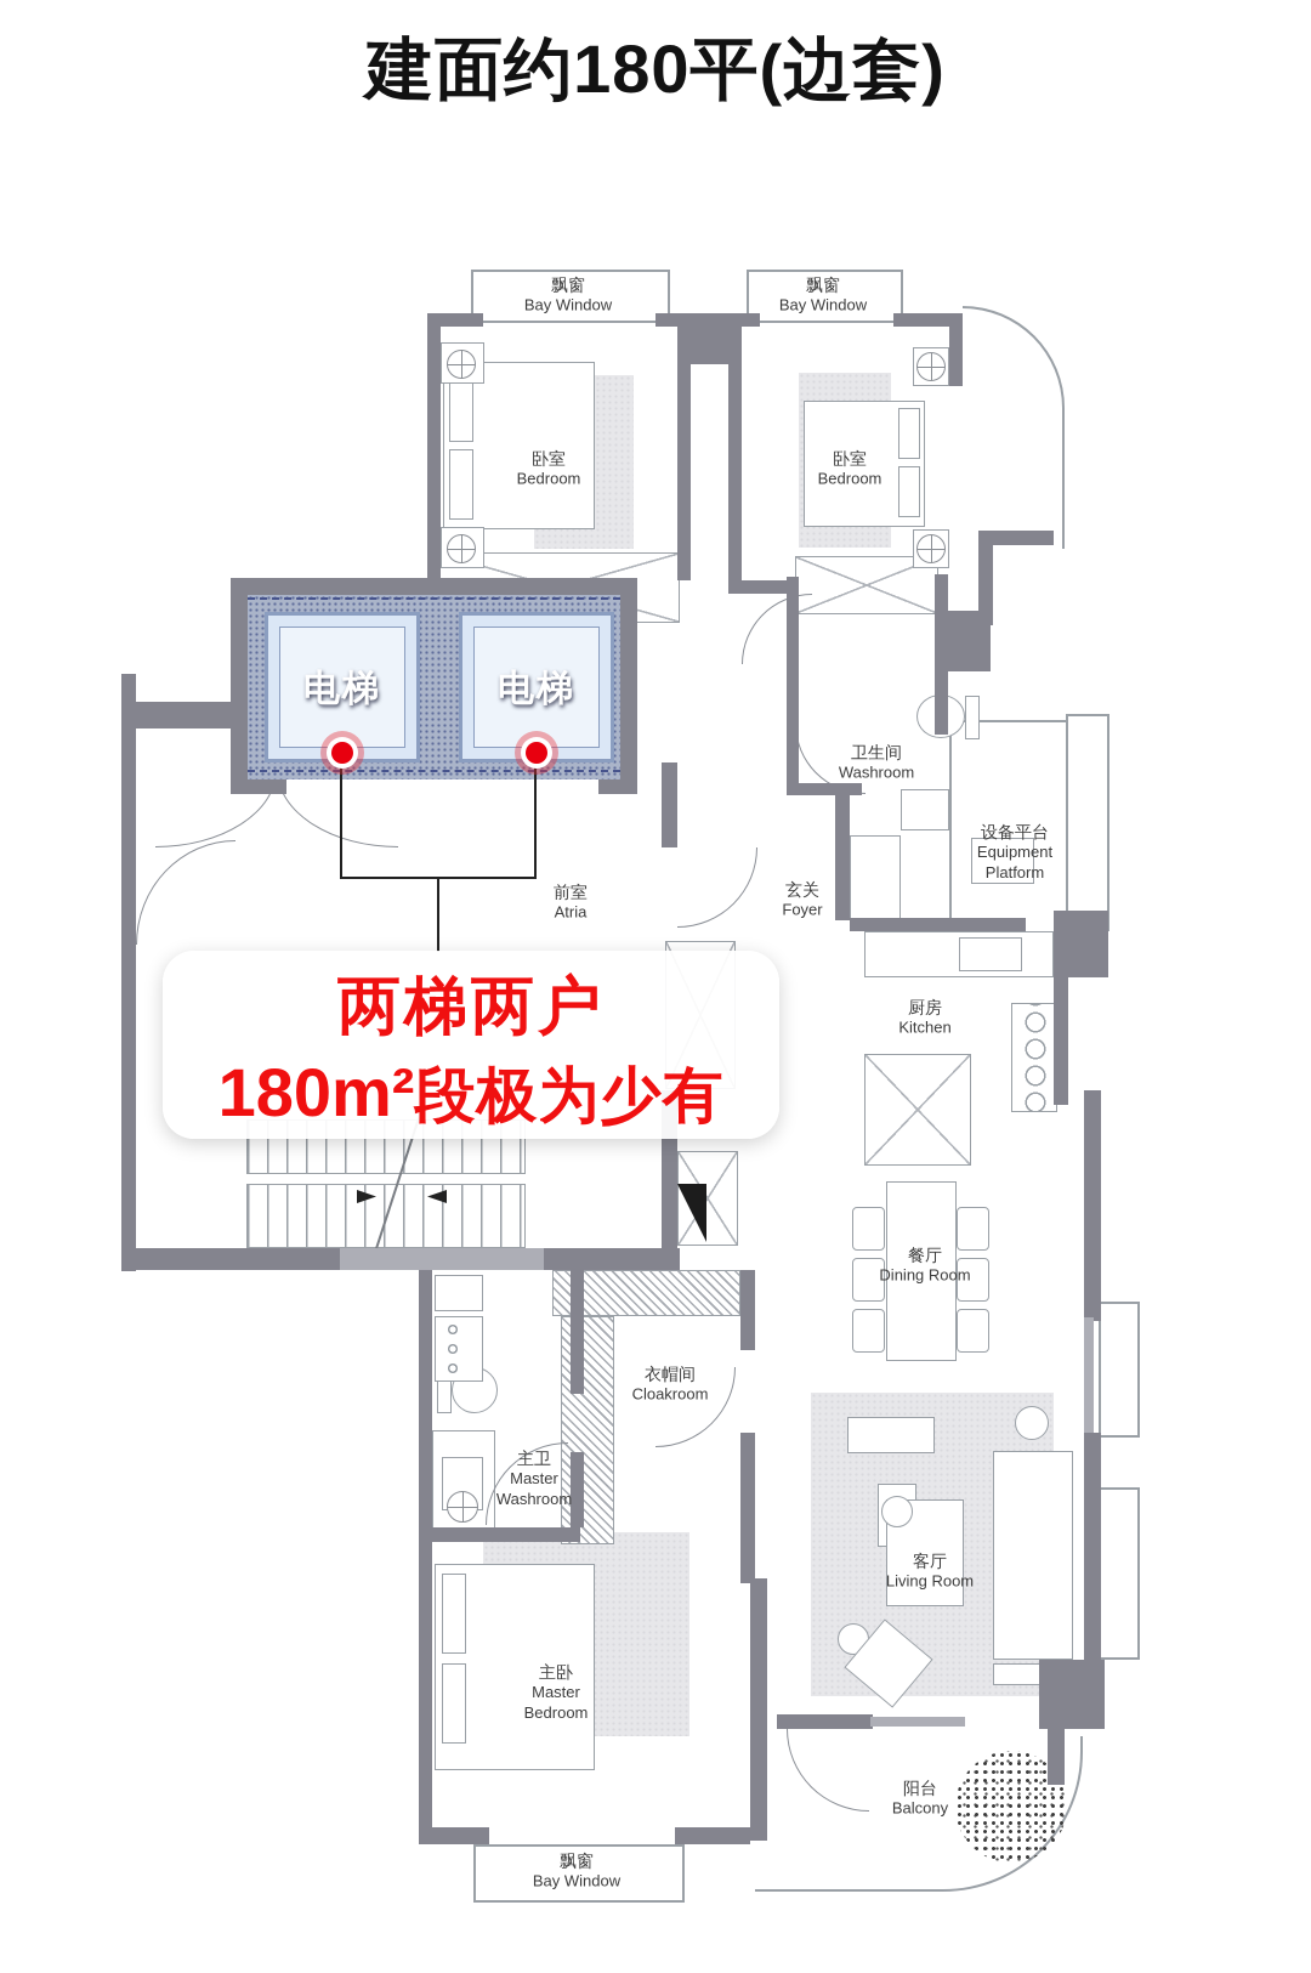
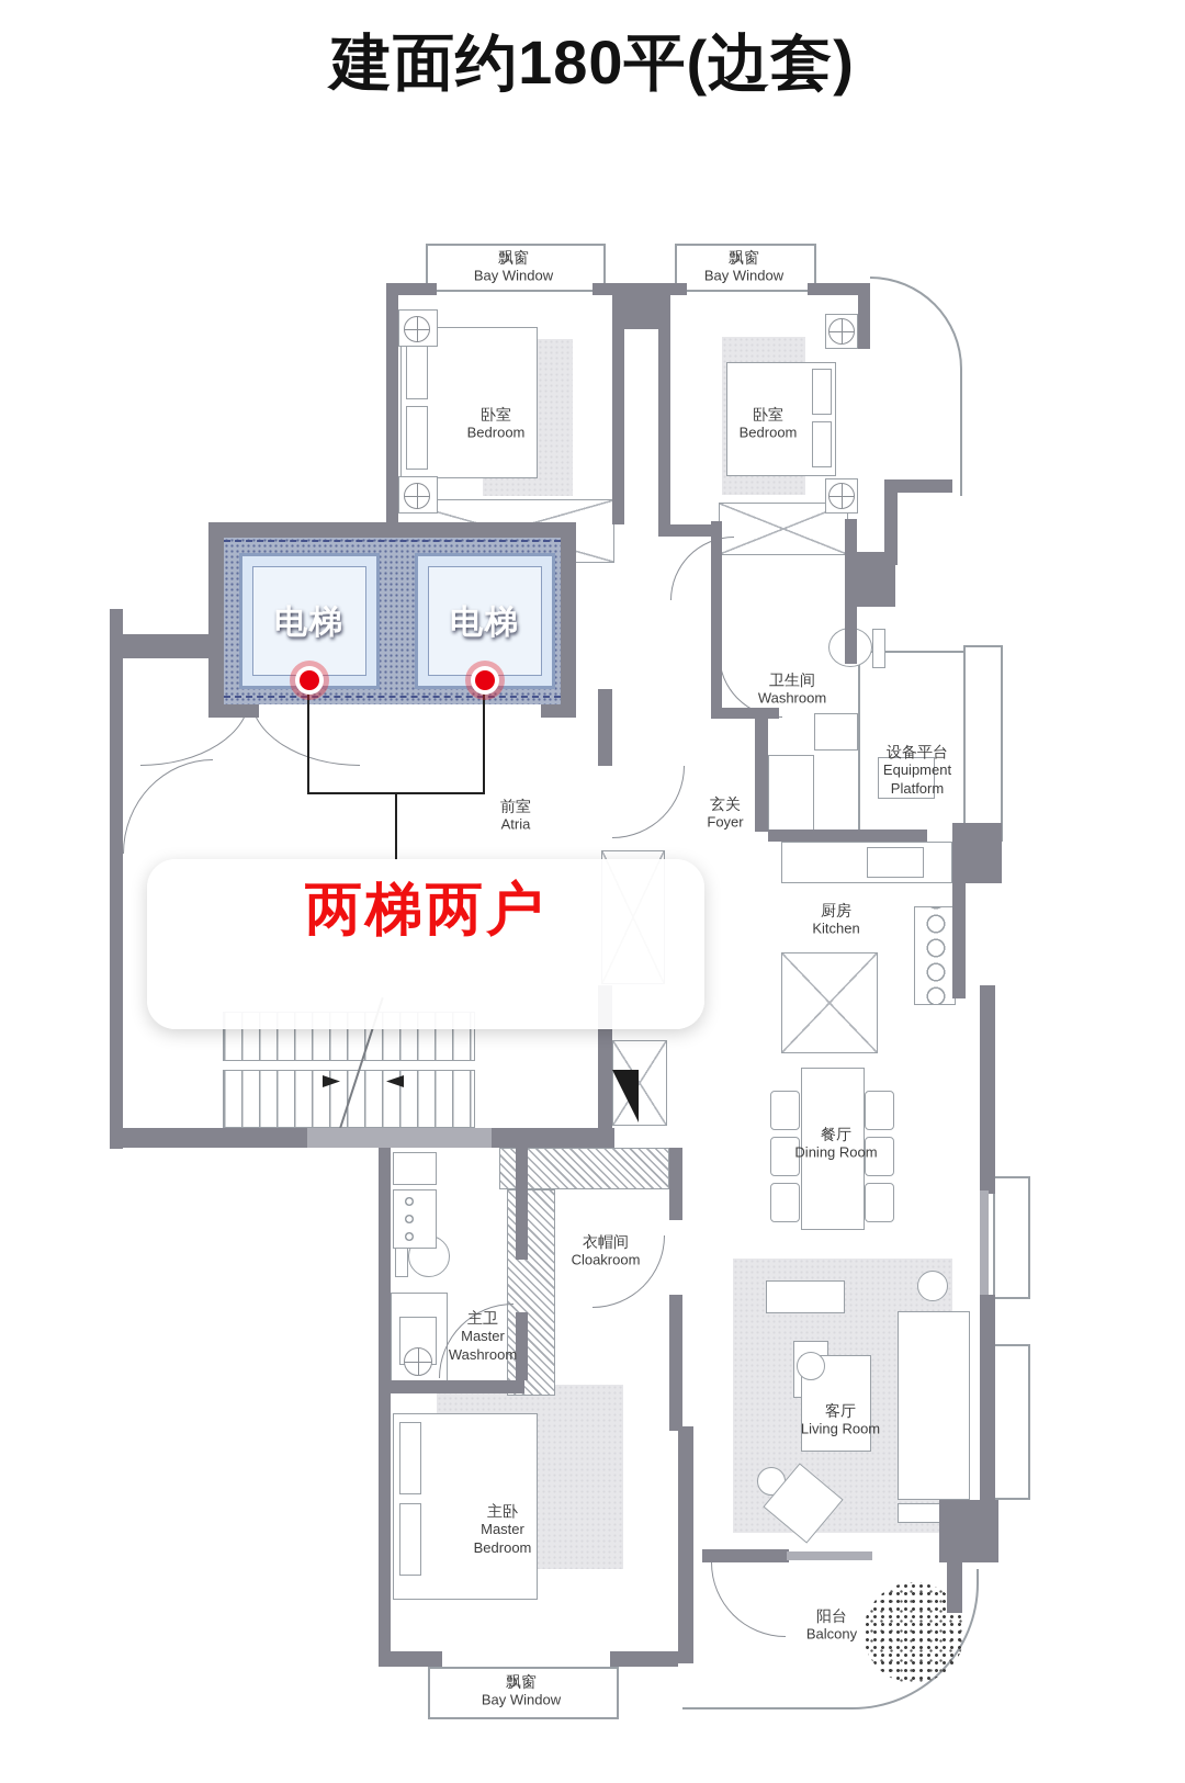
  建面约180平(边套)
  飘窗
  Bay Window
  飘窗
  Bay Window
  卧室
  Bedroom
  卧室
  Bedroom
  电梯
  电梯
  前室
  Atria
  玄关
  Foyer
  卫生间
  Washroom
  设备平台
  Equipment
  Platform
  厨房
  Kitchen
  餐厅
  Dining Room
  衣帽间
  Cloakroom
  主卫
  Master
  Washroom
  主卧
  Master
  Bedroom
  客厅
  Living Room
  阳台
  Balcony
  飘窗
  Bay Window
  两梯两户
- 180m²段极为少有
